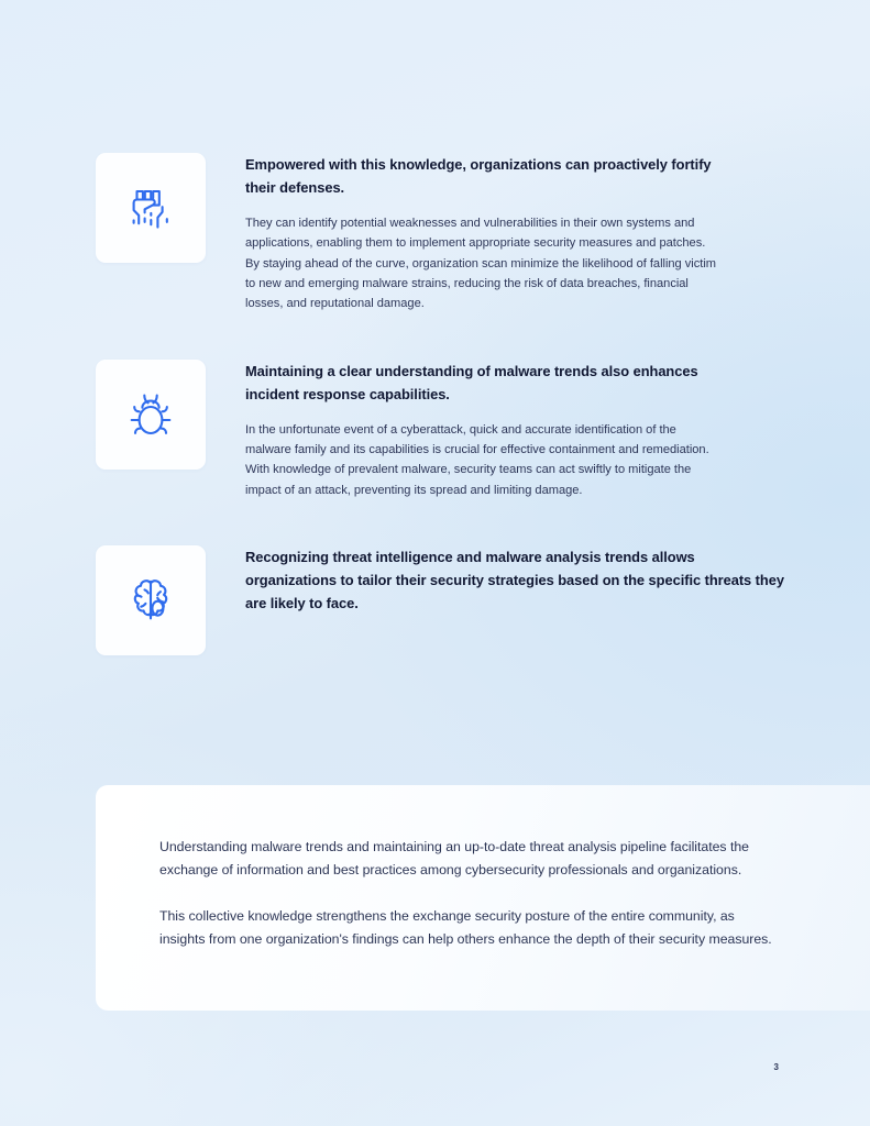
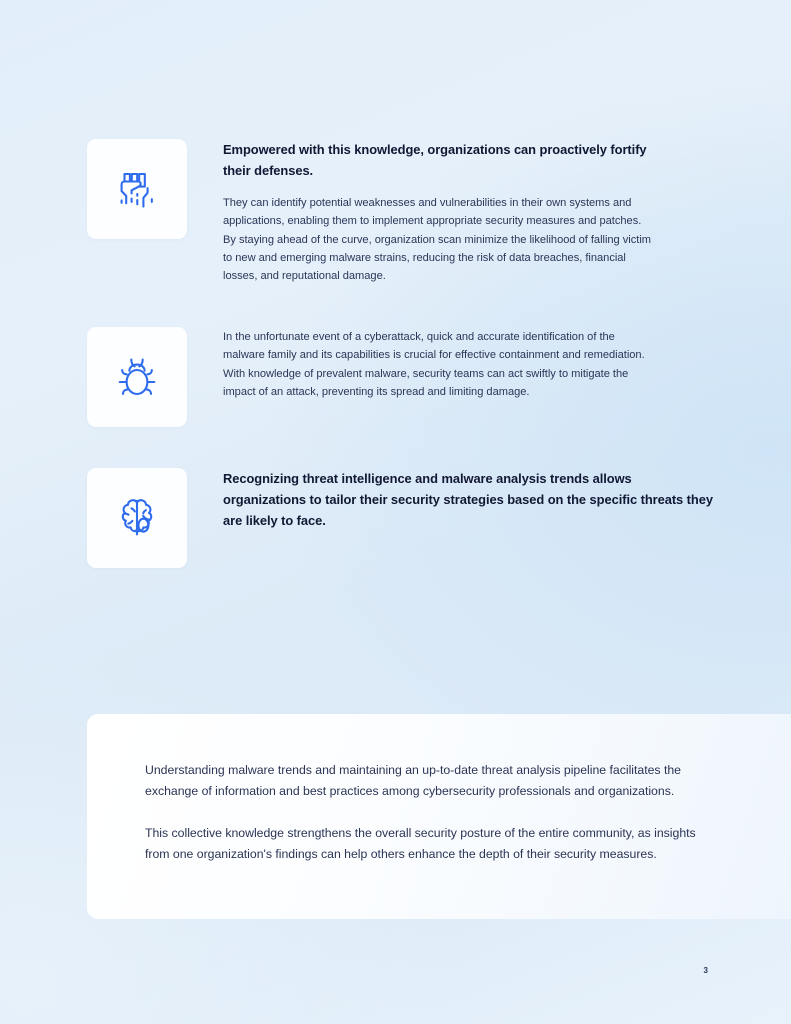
  Empowered with this knowledge, organizations can proactively fortify their defenses.
  They can identify potential weaknesses and vulnerabilities in their own systems and applications, enabling them to implement appropriate security measures and patches. By staying ahead of the curve, organization scan minimize the likelihood of falling victim to new and emerging malware strains, reducing the risk of data breaches, financial losses, and reputational damage.
- Maintaining a clear understanding of malware trends also enhances incident response capabilities.
  In the unfortunate event of a cyberattack, quick and accurate identification of the malware family and its capabilities is crucial for effective containment and remediation. With knowledge of prevalent malware, security teams can act swiftly to mitigate the impact of an attack, preventing its spread and limiting damage.
  Recognizing threat intelligence and malware analysis trends allows organizations to tailor their security strategies based on the specific threats they are likely to face.
  Understanding malware trends and maintaining an up-to-date threat analysis pipeline facilitates the exchange of information and best practices among cybersecurity professionals and organizations.
- This collective knowledge strengthens the exchange security posture of the entire community, as insights from one organization's findings can help others enhance the depth of their security measures.
+ This collective knowledge strengthens the overall security posture of the entire community, as insights from one organization's findings can help others enhance the depth of their security measures.
  3
